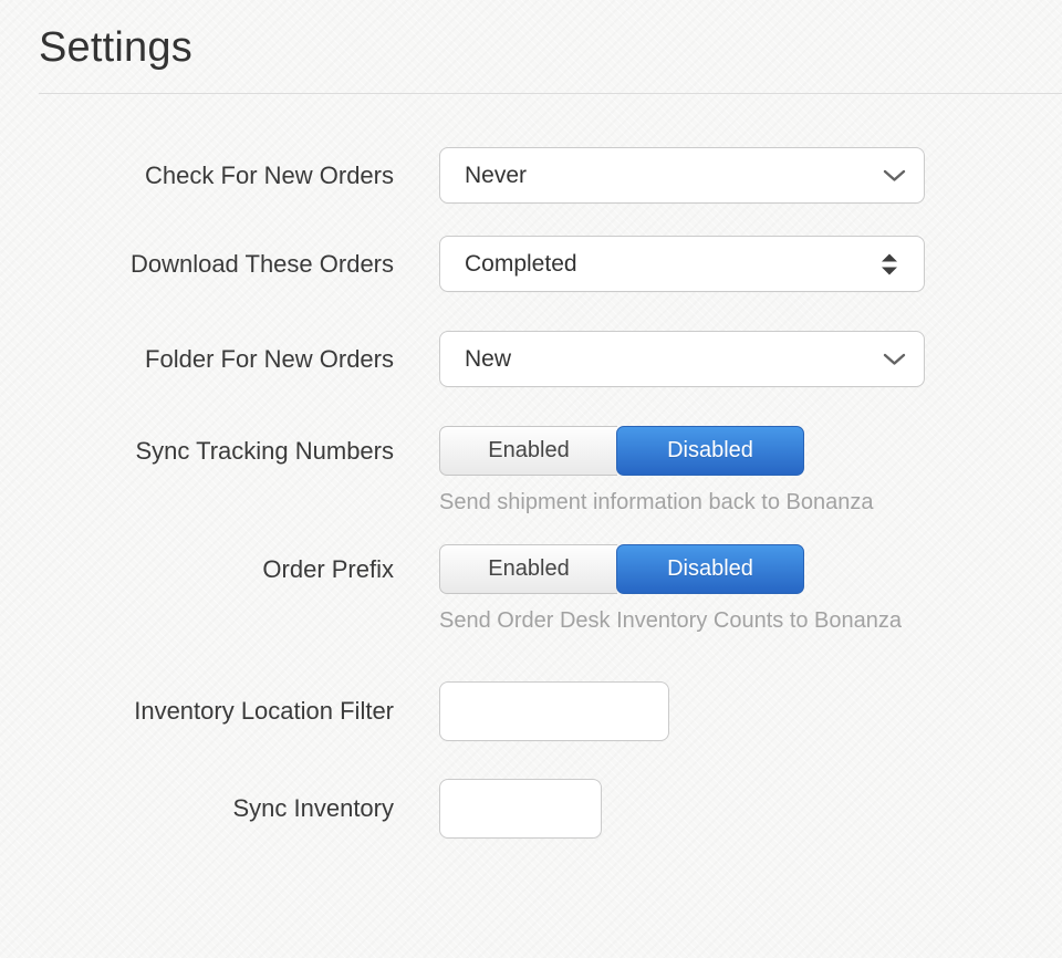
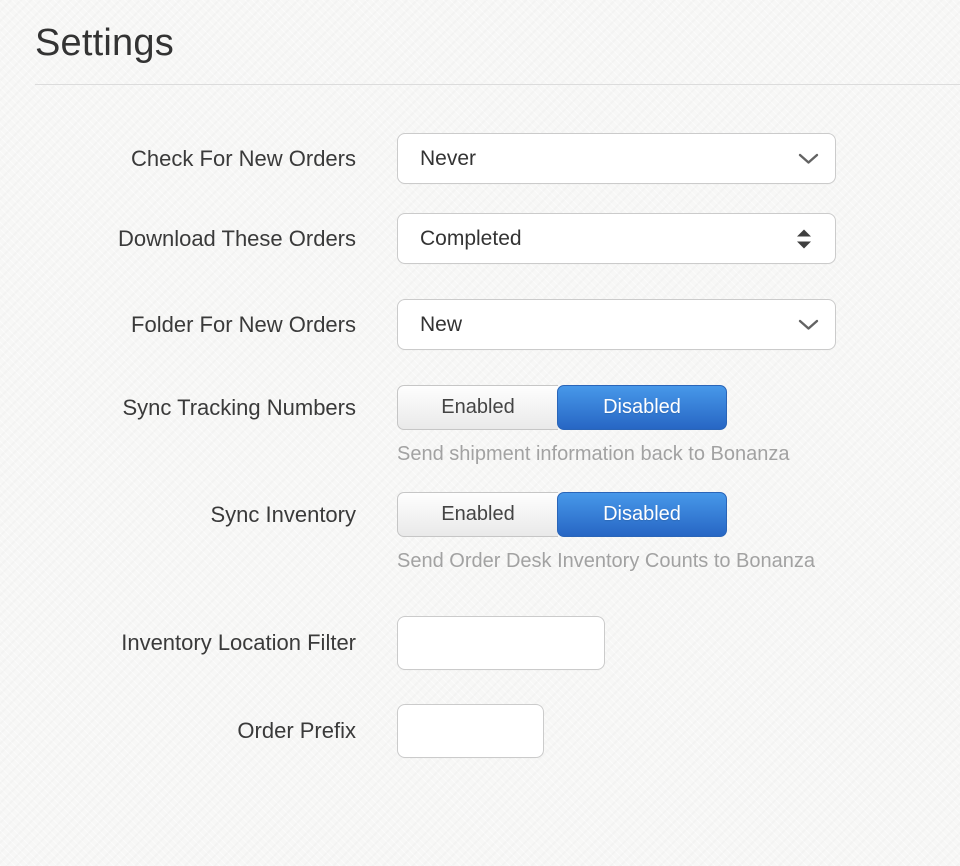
  Settings
  Check For New Orders
  Never
  Download These Orders
  Completed
  Folder For New Orders
  New
  Sync Tracking Numbers
  Enabled
  Disabled
  Send shipment information back to Bonanza
- Order Prefix
+ Sync Inventory
  Enabled
  Disabled
  Send Order Desk Inventory Counts to Bonanza
  Inventory Location Filter
- Sync Inventory
+ Order Prefix
